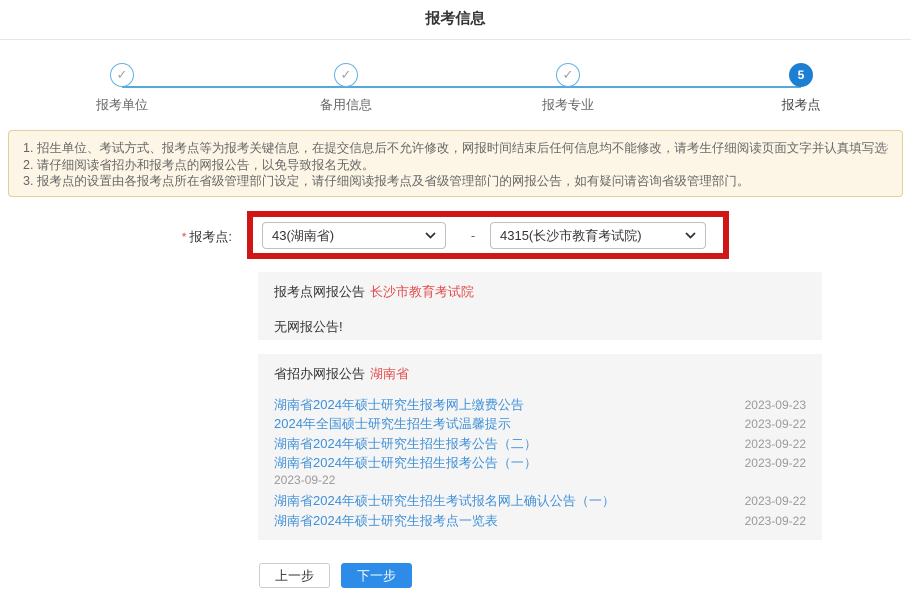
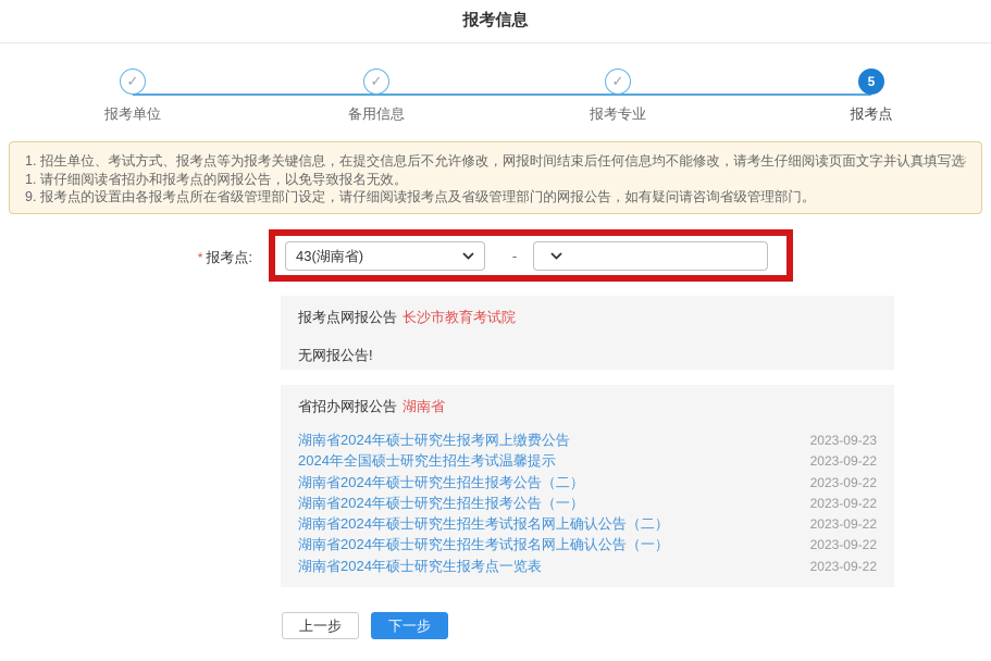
  报考信息
  ✓
  报考单位
  ✓
  备用信息
  ✓
  报考专业
  5
  报考点
  1. 招生单位、考试方式、报考点等为报考关键信息，在提交信息后不允许修改，网报时间结束后任何信息均不能修改，请考生仔细阅读页面文字并认真填写选
- 2. 请仔细阅读省招办和报考点的网报公告，以免导致报名无效。
+ 1. 请仔细阅读省招办和报考点的网报公告，以免导致报名无效。
- 3. 报考点的设置由各报考点所在省级管理部门设定，请仔细阅读报考点及省级管理部门的网报公告，如有疑问请咨询省级管理部门。
+ 9. 报考点的设置由各报考点所在省级管理部门设定，请仔细阅读报考点及省级管理部门的网报公告，如有疑问请咨询省级管理部门。
  * 报考点:
  43(湖南省)
  -
- 4315(长沙市教育考试院)
  报考点网报公告 长沙市教育考试院
  无网报公告!
  省招办网报公告 湖南省
  湖南省2024年硕士研究生报考网上缴费公告
  2023-09-23
  2024年全国硕士研究生招生考试温馨提示
  2023-09-22
  湖南省2024年硕士研究生招生报考公告（二）
  2023-09-22
  湖南省2024年硕士研究生招生报考公告（一）
  2023-09-22
+ 湖南省2024年硕士研究生招生考试报名网上确认公告（二）
  2023-09-22
  湖南省2024年硕士研究生招生考试报名网上确认公告（一）
  2023-09-22
  湖南省2024年硕士研究生报考点一览表
  2023-09-22
  上一步
  下一步
